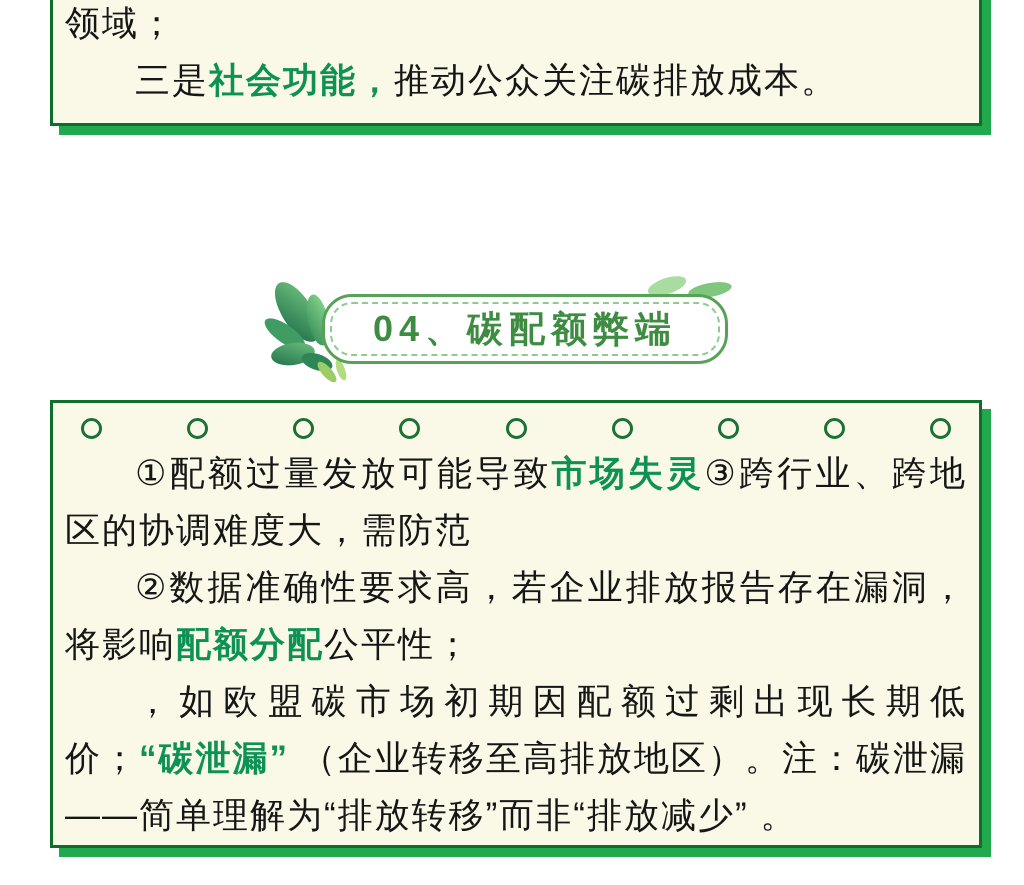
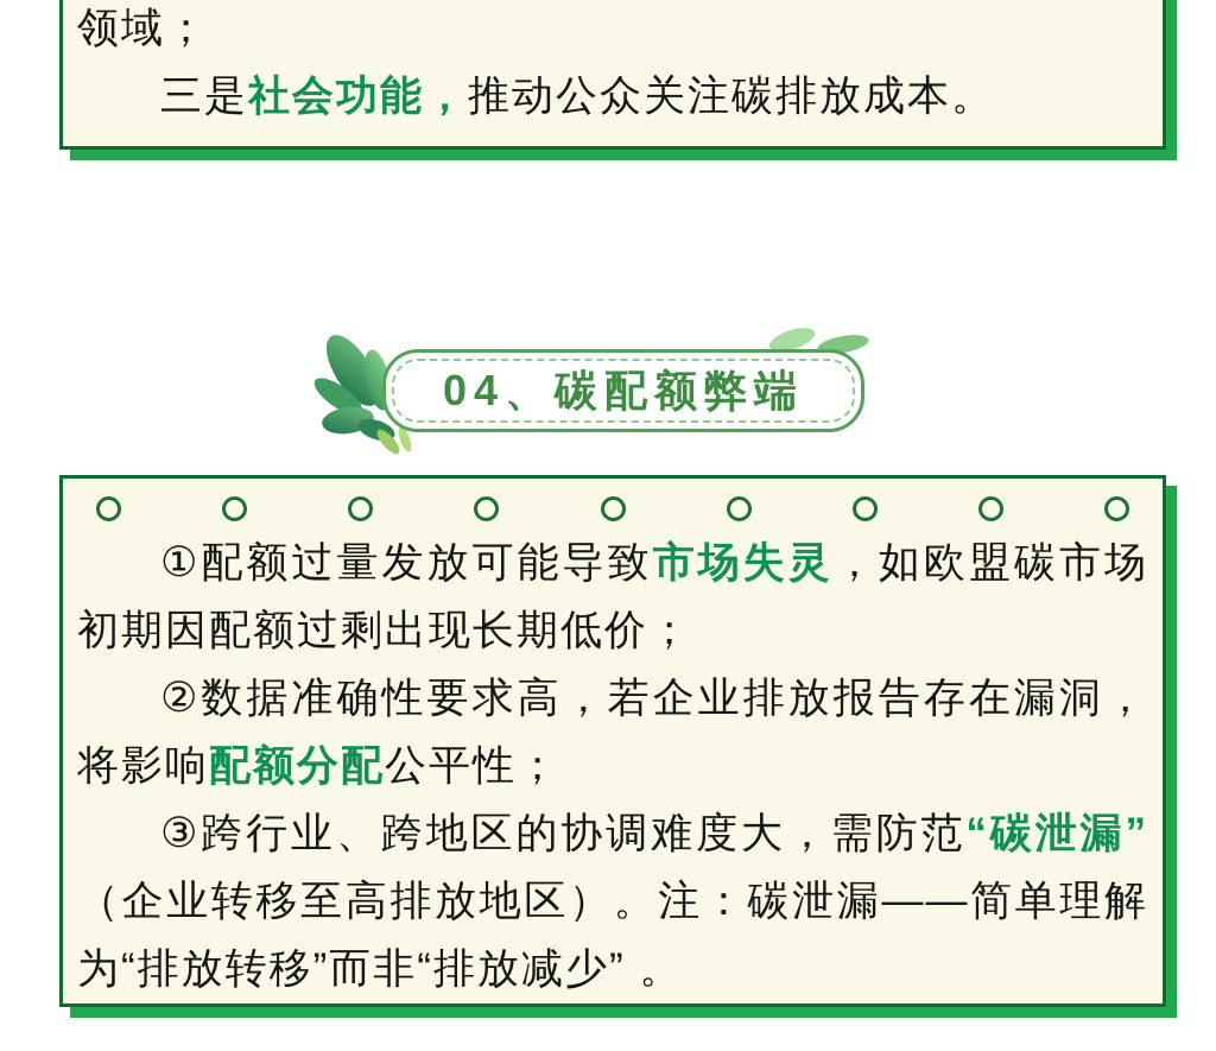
  领域；
  三是社会功能，推动公众关注碳排放成本。
  04、碳配额弊端
- ①配额过量发放可能导致市场失灵③跨行业、跨地区的协调难度大，需防范
+ ①配额过量发放可能导致市场失灵，如欧盟碳市场初期因配额过剩出现长期低价；
  ②数据准确性要求高，若企业排放报告存在漏洞，将影响配额分配公平性；
- ，如欧盟碳市场初期因配额过剩出现长期低价；“碳泄漏” （企业转移至高排放地区）。注：碳泄漏——简单理解为“排放转移”而非“排放减少” 。
+ ③跨行业、跨地区的协调难度大，需防范“碳泄漏” （企业转移至高排放地区）。注：碳泄漏——简单理解为“排放转移”而非“排放减少” 。
